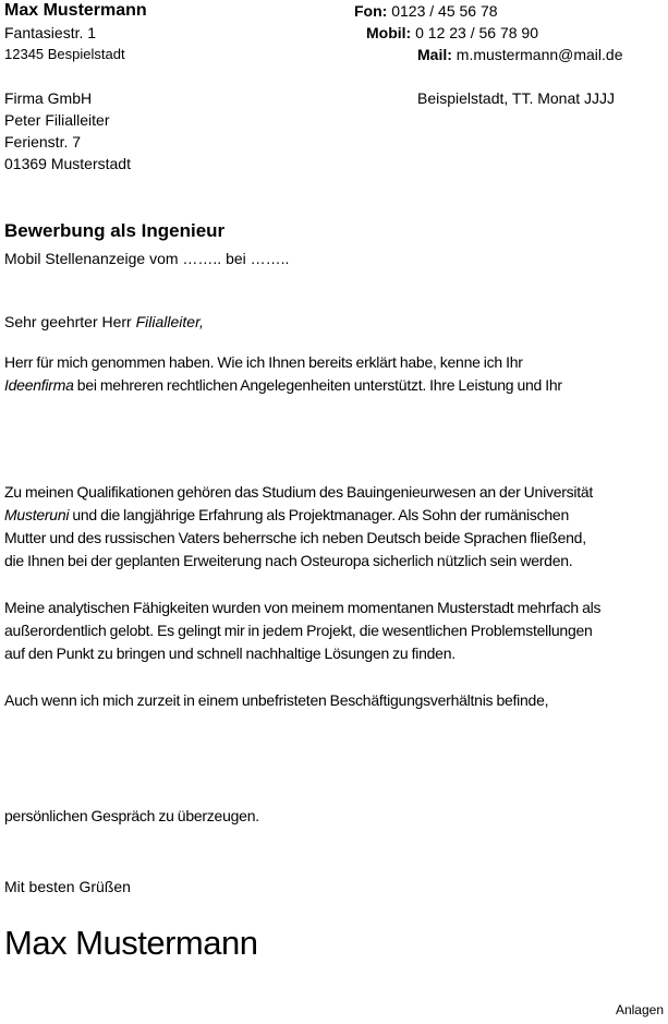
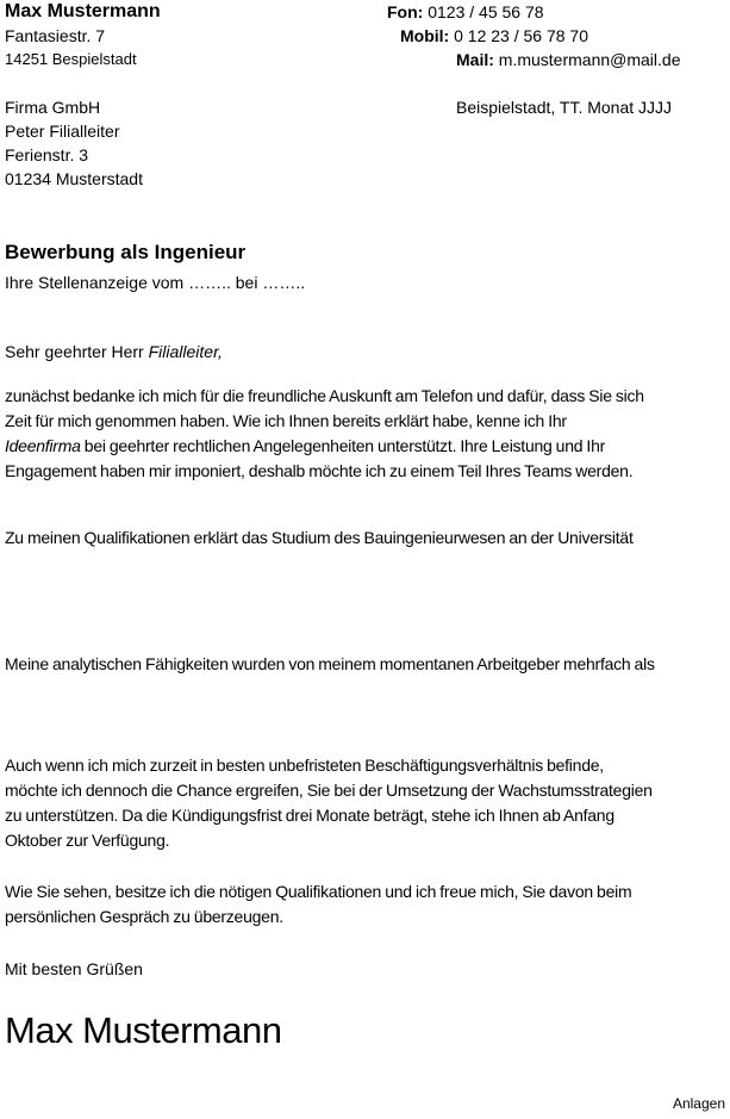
  Max Mustermann
- Fantasiestr. 1
+ Fantasiestr. 7
- 12345 Bespielstadt
+ 14251 Bespielstadt
  Fon: 0123 / 45 56 78
- Mobil: 0 12 23 / 56 78 90
+ Mobil: 0 12 23 / 56 78 70
  Mail: m.mustermann@mail.de
  Beispielstadt, TT. Monat JJJJ
  Firma GmbH
  Peter Filialleiter
- Ferienstr. 7
+ Ferienstr. 3
- 01369 Musterstadt
+ 01234 Musterstadt
  Bewerbung als Ingenieur
- Mobil Stellenanzeige vom …….. bei ……..
+ Ihre Stellenanzeige vom …….. bei ……..
  Sehr geehrter Herr Filialleiter,
+ zunächst bedanke ich mich für die freundliche Auskunft am Telefon und dafür, dass Sie sich
- Herr für mich genommen haben. Wie ich Ihnen bereits erklärt habe, kenne ich Ihr
+ Zeit für mich genommen haben. Wie ich Ihnen bereits erklärt habe, kenne ich Ihr
- Ideenfirma bei mehreren rechtlichen Angelegenheiten unterstützt. Ihre Leistung und Ihr
+ Ideenfirma bei geehrter rechtlichen Angelegenheiten unterstützt. Ihre Leistung und Ihr
+ Engagement haben mir imponiert, deshalb möchte ich zu einem Teil Ihres Teams werden.
- Zu meinen Qualifikationen gehören das Studium des Bauingenieurwesen an der Universität
+ Zu meinen Qualifikationen erklärt das Studium des Bauingenieurwesen an der Universität
- Musteruni und die langjährige Erfahrung als Projektmanager. Als Sohn der rumänischen
- Mutter und des russischen Vaters beherrsche ich neben Deutsch beide Sprachen fließend,
- die Ihnen bei der geplanten Erweiterung nach Osteuropa sicherlich nützlich sein werden.
- Meine analytischen Fähigkeiten wurden von meinem momentanen Musterstadt mehrfach als
+ Meine analytischen Fähigkeiten wurden von meinem momentanen Arbeitgeber mehrfach als
- außerordentlich gelobt. Es gelingt mir in jedem Projekt, die wesentlichen Problemstellungen
- auf den Punkt zu bringen und schnell nachhaltige Lösungen zu finden.
- Auch wenn ich mich zurzeit in einem unbefristeten Beschäftigungsverhältnis befinde,
+ Auch wenn ich mich zurzeit in besten unbefristeten Beschäftigungsverhältnis befinde,
+ möchte ich dennoch die Chance ergreifen, Sie bei der Umsetzung der Wachstumsstrategien
+ zu unterstützen. Da die Kündigungsfrist drei Monate beträgt, stehe ich Ihnen ab Anfang
+ Oktober zur Verfügung.
+ Wie Sie sehen, besitze ich die nötigen Qualifikationen und ich freue mich, Sie davon beim
  persönlichen Gespräch zu überzeugen.
  Mit besten Grüßen
  Max Mustermann
  Anlagen
